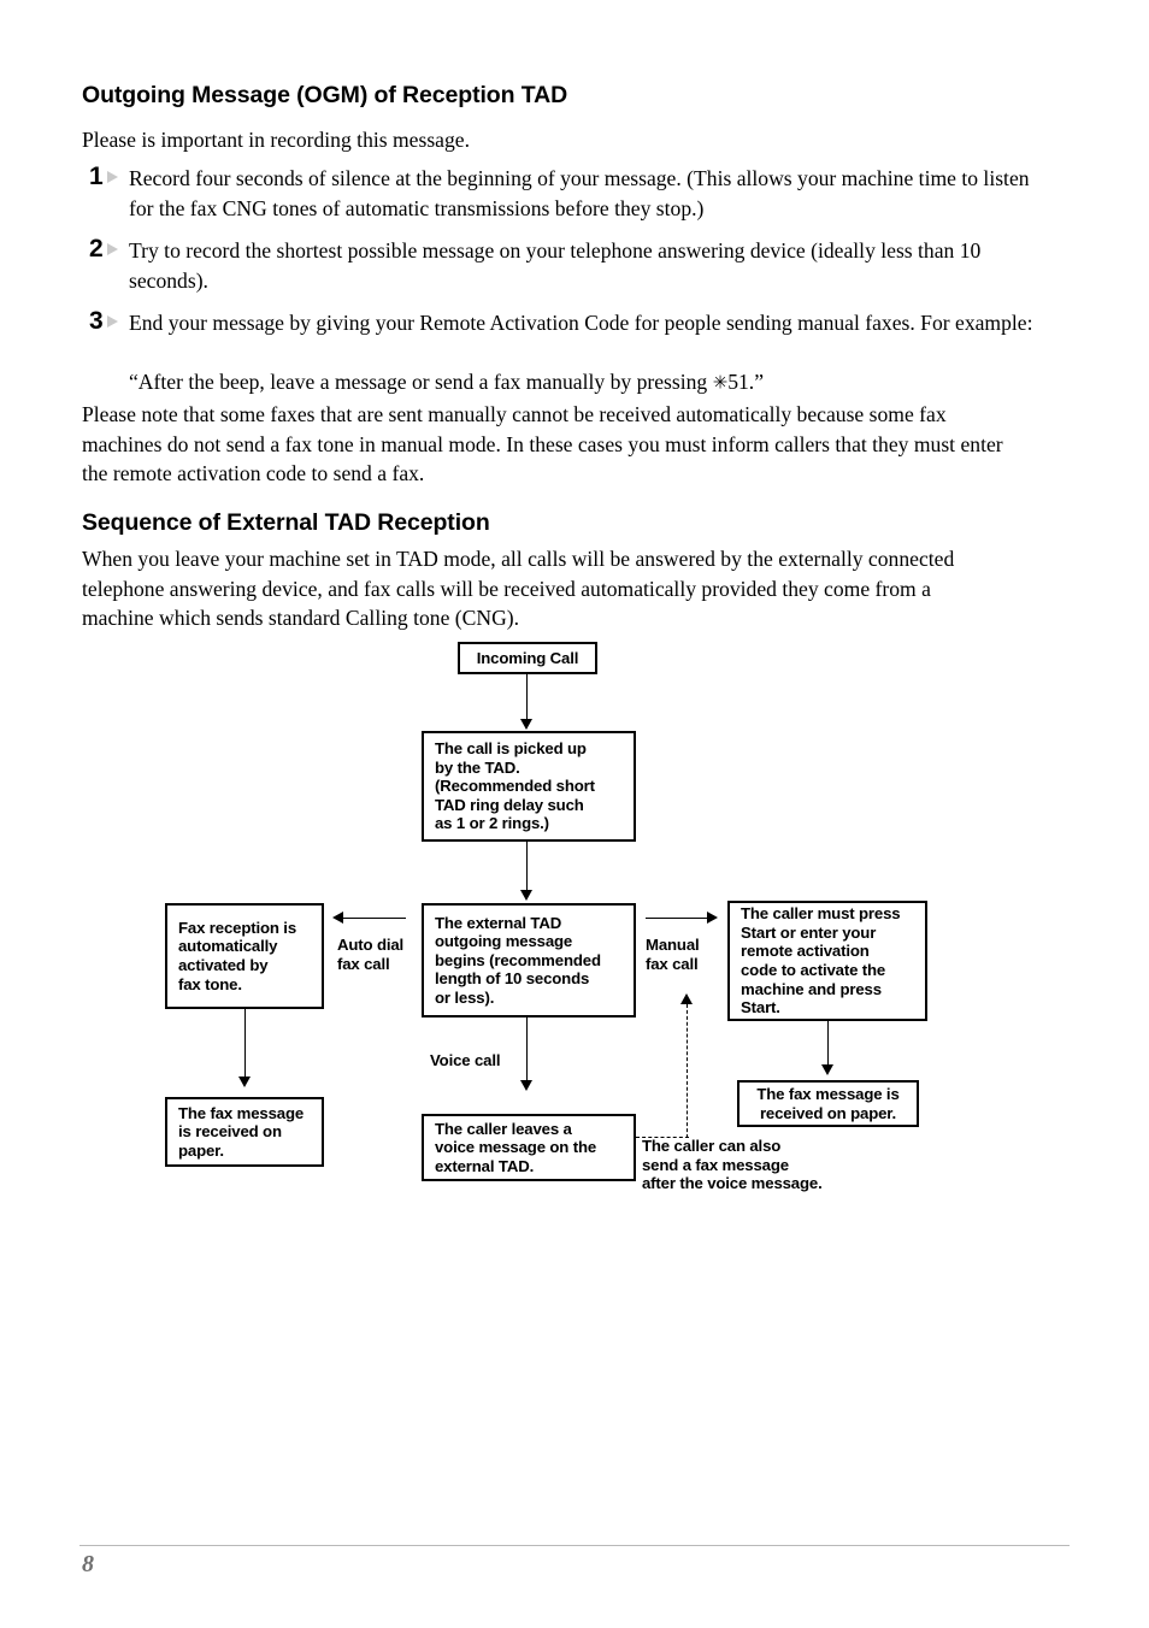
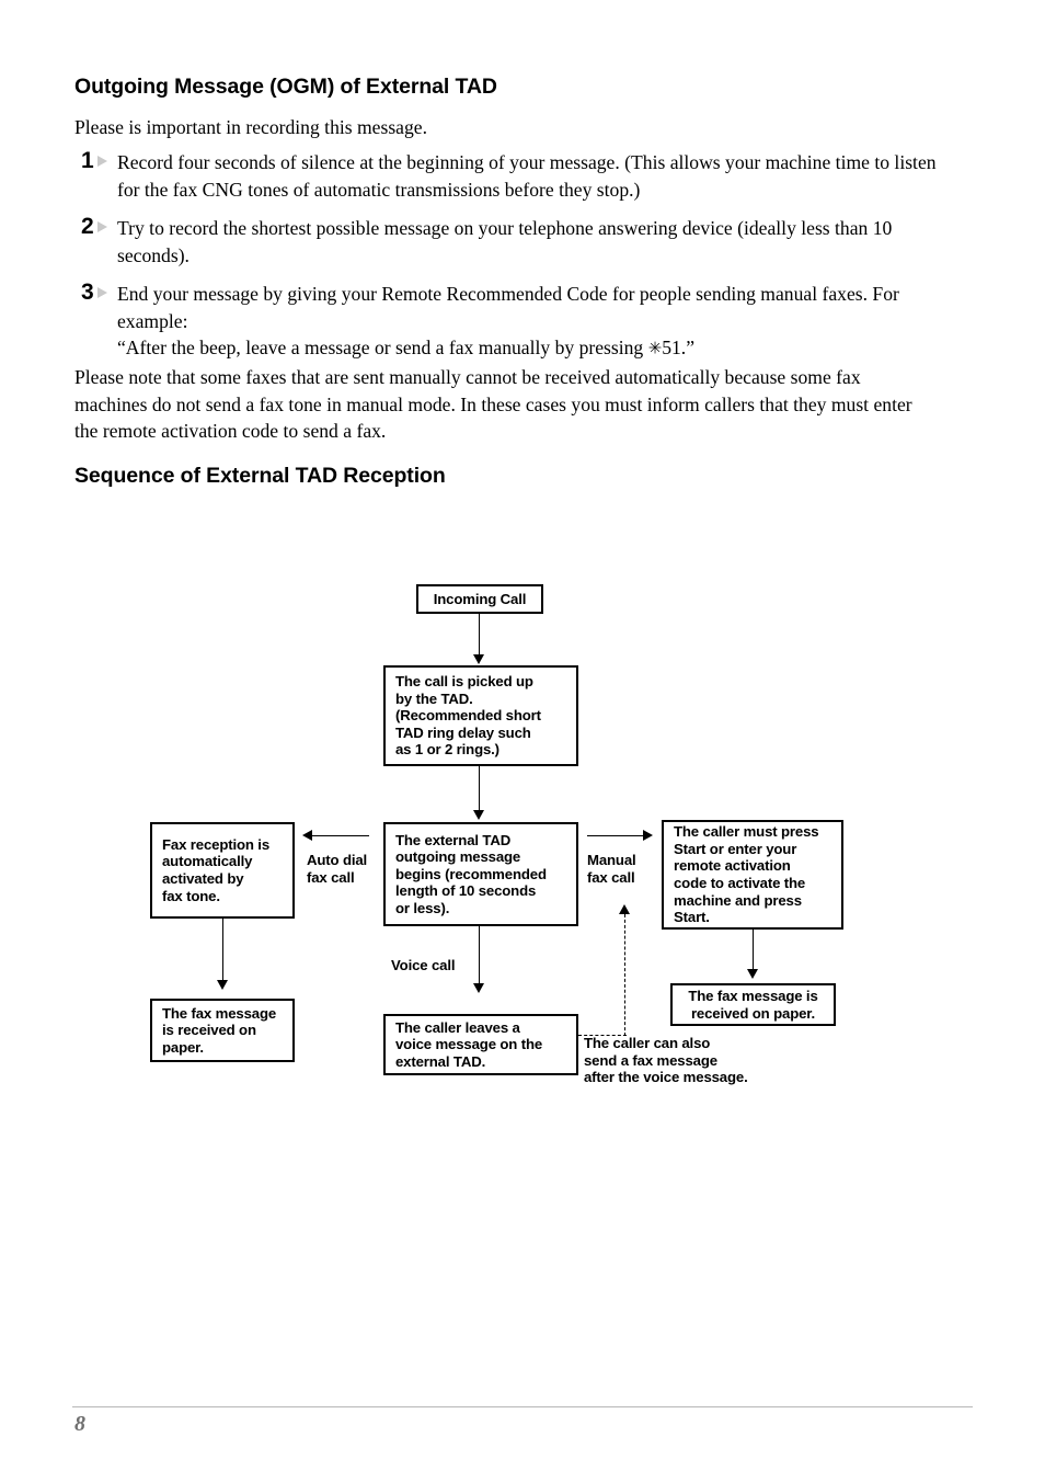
- Outgoing Message (OGM) of Reception TAD
+ Outgoing Message (OGM) of External TAD
  Please is important in recording this message.
  1
  Record four seconds of silence at the beginning of your message. (This allows your machine time to listen for the fax CNG tones of automatic transmissions before they stop.)
  2
  Try to record the shortest possible message on your telephone answering device (ideally less than 10 seconds).
  3
- End your message by giving your Remote Activation Code for people sending manual faxes. For example:
+ End your message by giving your Remote Recommended Code for people sending manual faxes. For example:
  “After the beep, leave a message or send a fax manually by pressing ✳51.”
  Please note that some faxes that are sent manually cannot be received automatically because some fax machines do not send a fax tone in manual mode. In these cases you must inform callers that they must enter the remote activation code to send a fax.
  Sequence of External TAD Reception
- When you leave your machine set in TAD mode, all calls will be answered by the externally connected telephone answering device, and fax calls will be received automatically provided they come from a machine which sends standard Calling tone (CNG).
  Incoming Call
  The call is picked up
  by the TAD.
  (Recommended short
  TAD ring delay such
  as 1 or 2 rings.)
  The external TAD
  outgoing message
  begins (recommended
  length of 10 seconds
  or less).
  Fax reception is
  automatically
  activated by
  fax tone.
  Auto dial
  fax call
  Manual
  fax call
  The caller must press
  Start or enter your
  remote activation
  code to activate the
  machine and press
  Start.
  The fax message
  is received on
  paper.
  Voice call
  The caller leaves a
  voice message on the
  external TAD.
  The fax message is
  received on paper.
  The caller can also
  send a fax message
  after the voice message.
  8
